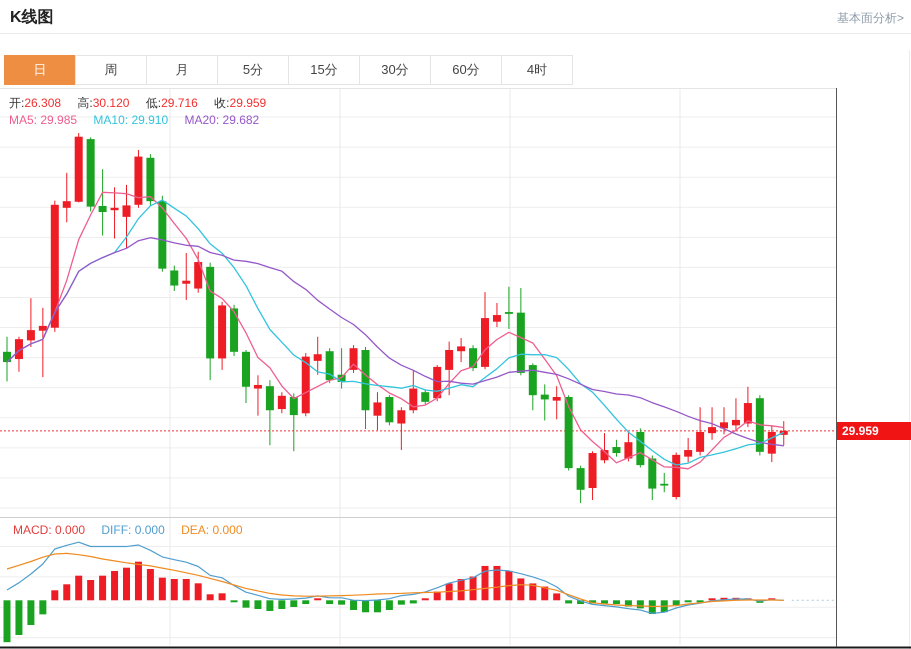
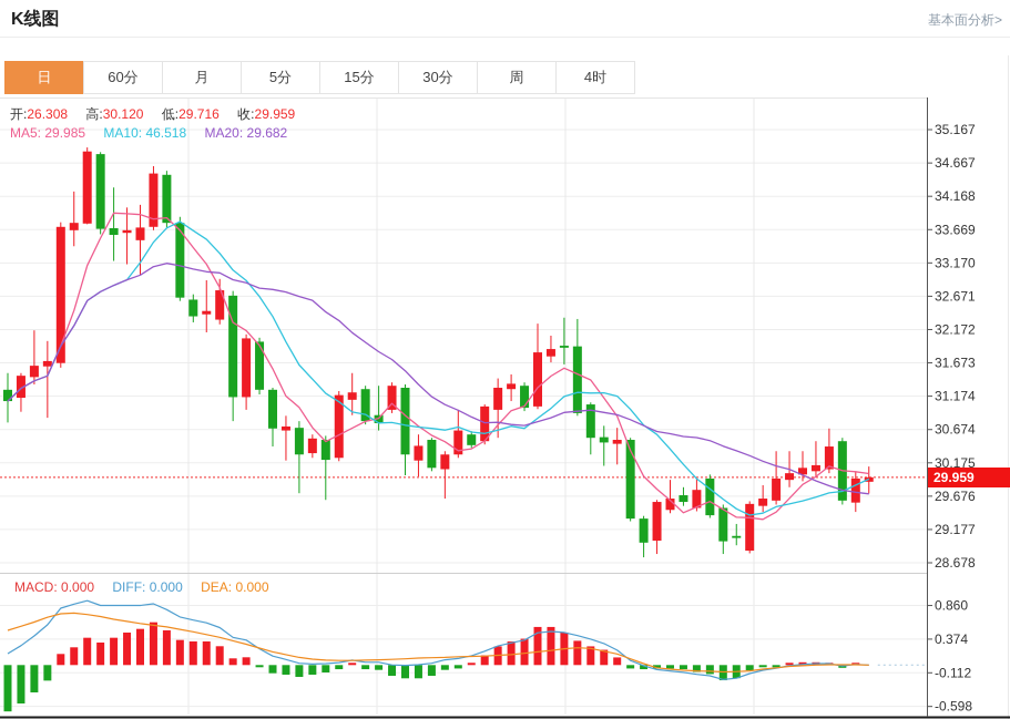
+ 35.167
+ 34.667
+ 34.168
+ 33.669
+ 33.170
+ 32.671
+ 32.172
+ 31.673
+ 31.174
+ 30.674
+ 30.175
+ 29.676
+ 29.177
+ 28.678
+ 0.860
+ 0.374
+ -0.112
+ -0.598
  K线图
  基本面分析>
  日
- 周
+ 60分
  月
  5分
  15分
  30分
- 60分
+ 周
  4时
  开:26.308 高:30.120 低:29.716 收:29.959
- MA5: 29.985 MA10: 29.910 MA20: 29.682
+ MA5: 29.985 MA10: 46.518 MA20: 29.682
  MACD: 0.000 DIFF: 0.000 DEA: 0.000
  29.959
